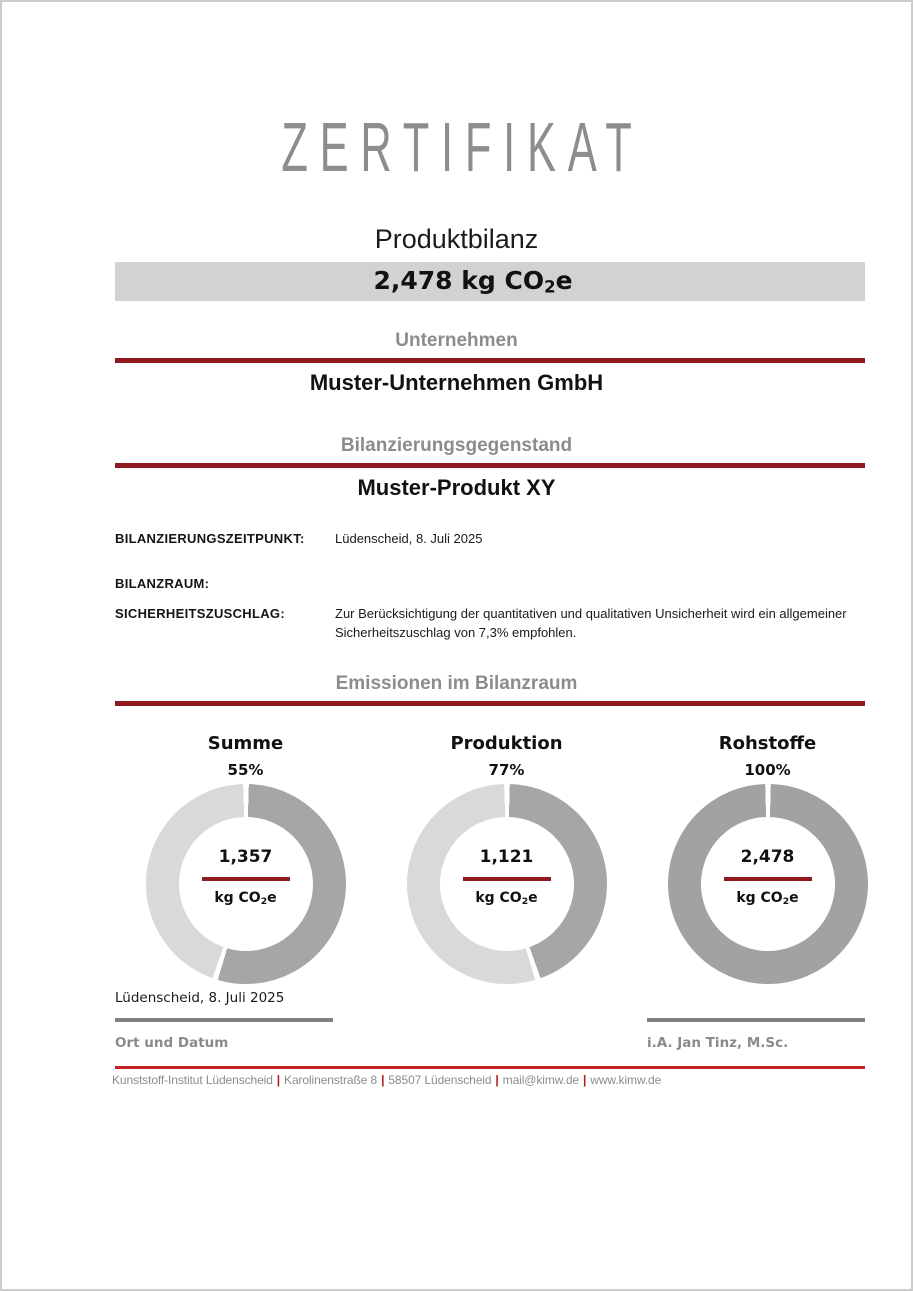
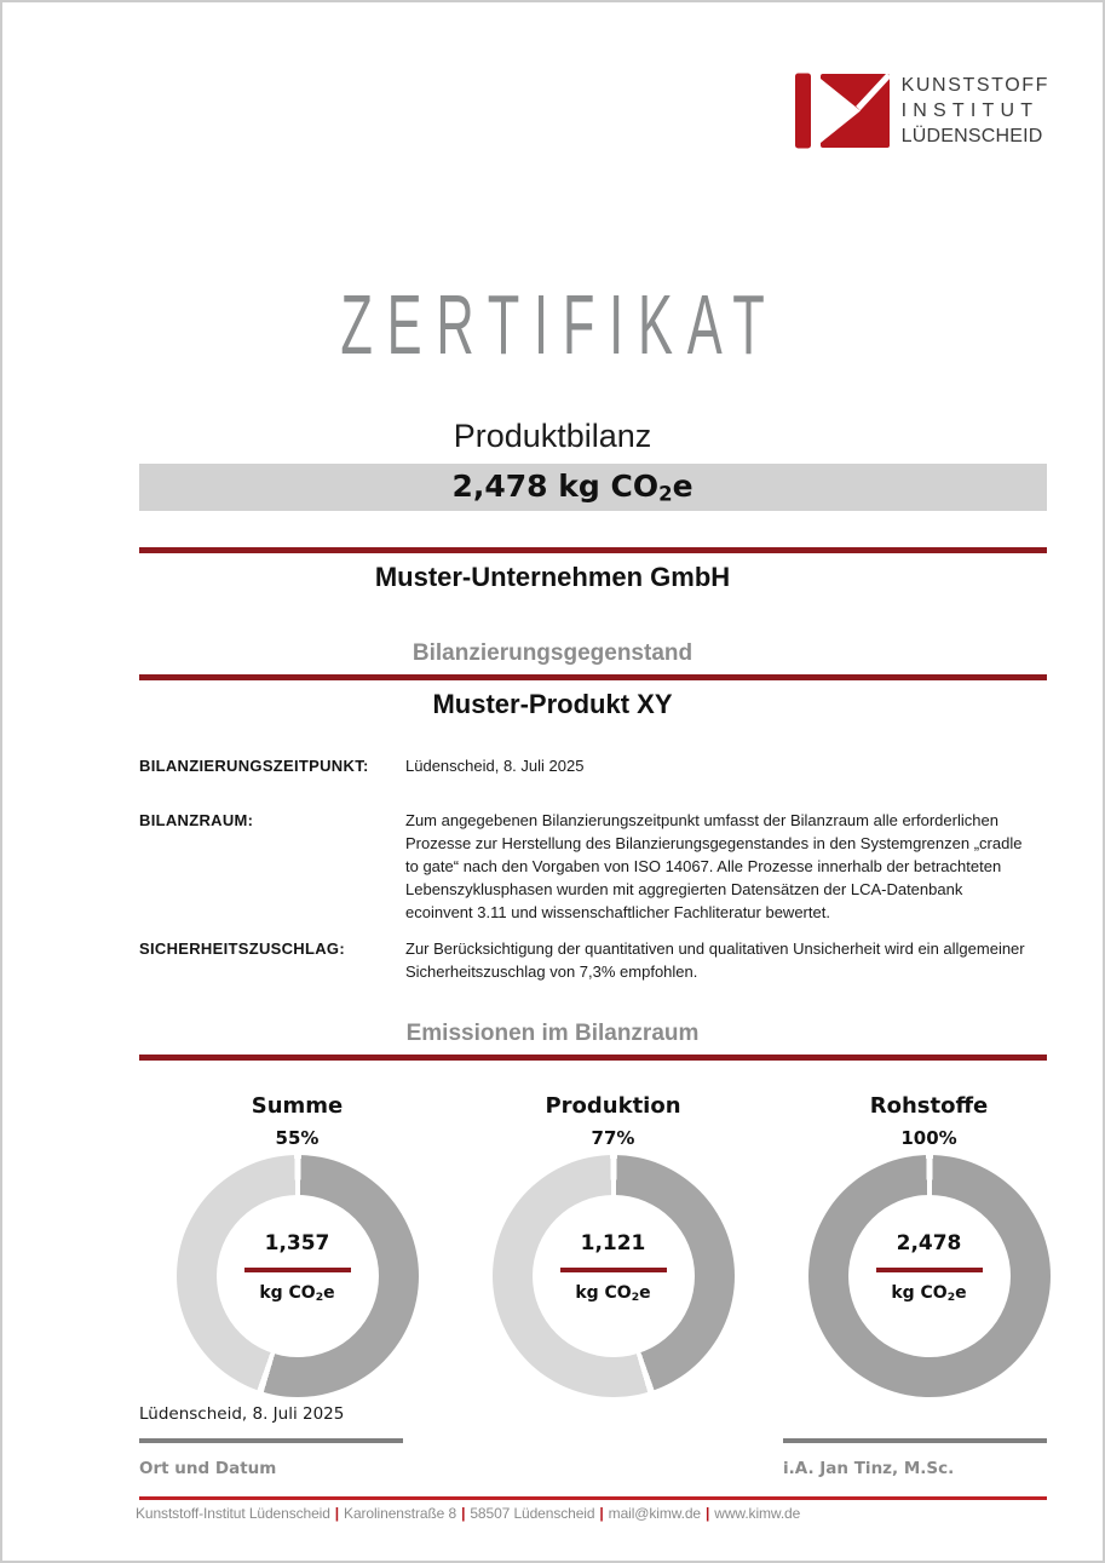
+ KUNSTSTOFF
+ INSTITUT
+ LÜDENSCHEID
  ZERTIFIKAT
  Produktbilanz
  2,478 kg CO2e
- Unternehmen
  Muster-Unternehmen GmbH
  Bilanzierungsgegenstand
  Muster-Produkt XY
  BILANZIERUNGSZEITPUNKT:
  Lüdenscheid, 8. Juli 2025
  BILANZRAUM:
+ Zum angegebenen Bilanzierungszeitpunkt umfasst der Bilanzraum alle erforderlichen Prozesse zur Herstellung des Bilanzierungsgegenstandes in den Systemgrenzen „cradle to gate“ nach den Vorgaben von ISO 14067. Alle Prozesse innerhalb der betrachteten Lebenszyklusphasen wurden mit aggregierten Datensätzen der LCA-Datenbank ecoinvent 3.11 und wissenschaftlicher Fachliteratur bewertet.
  SICHERHEITSZUSCHLAG:
  Zur Berücksichtigung der quantitativen und qualitativen Unsicherheit wird ein allgemeiner Sicherheitszuschlag von 7,3% empfohlen.
  Emissionen im Bilanzraum
  Summe
  55%
  1,357
  kg CO2e
  Produktion
  77%
  1,121
  kg CO2e
  Rohstoffe
  100%
  2,478
  kg CO2e
  Lüdenscheid, 8. Juli 2025
  Ort und Datum
  i.A. Jan Tinz, M.Sc.
  Kunststoff-Institut Lüdenscheid | Karolinenstraße 8 | 58507 Lüdenscheid | mail@kimw.de | www.kimw.de
